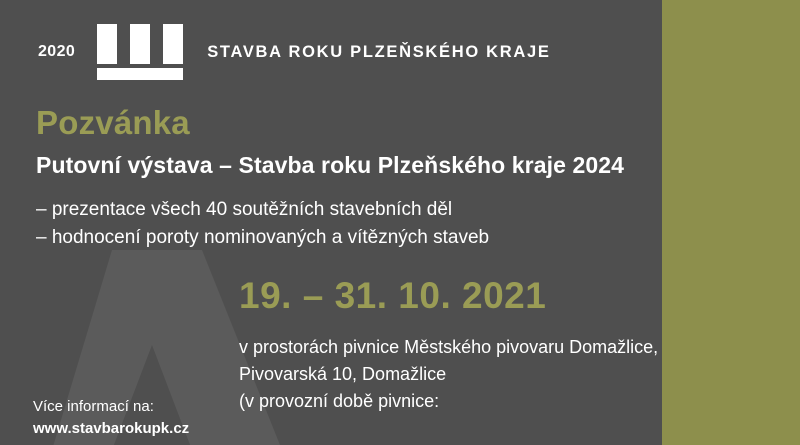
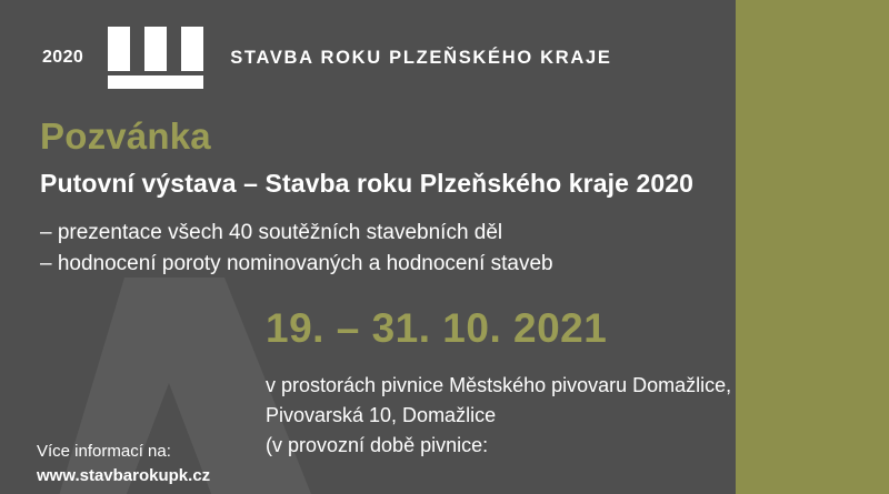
  2020
  STAVBA ROKU PLZEŇSKÉHO KRAJE
  Pozvánka
- Putovní výstava – Stavba roku Plzeňského kraje 2024
+ Putovní výstava – Stavba roku Plzeňského kraje 2020
  – prezentace všech 40 soutěžních stavebních děl
- – hodnocení poroty nominovaných a vítězných staveb
+ – hodnocení poroty nominovaných a hodnocení staveb
  19. – 31. 10. 2021
  v prostorách pivnice Městského pivovaru Domažlice,
  Pivovarská 10, Domažlice
  (v provozní době pivnice:
  Více informací na:
  www.stavbarokupk.cz
